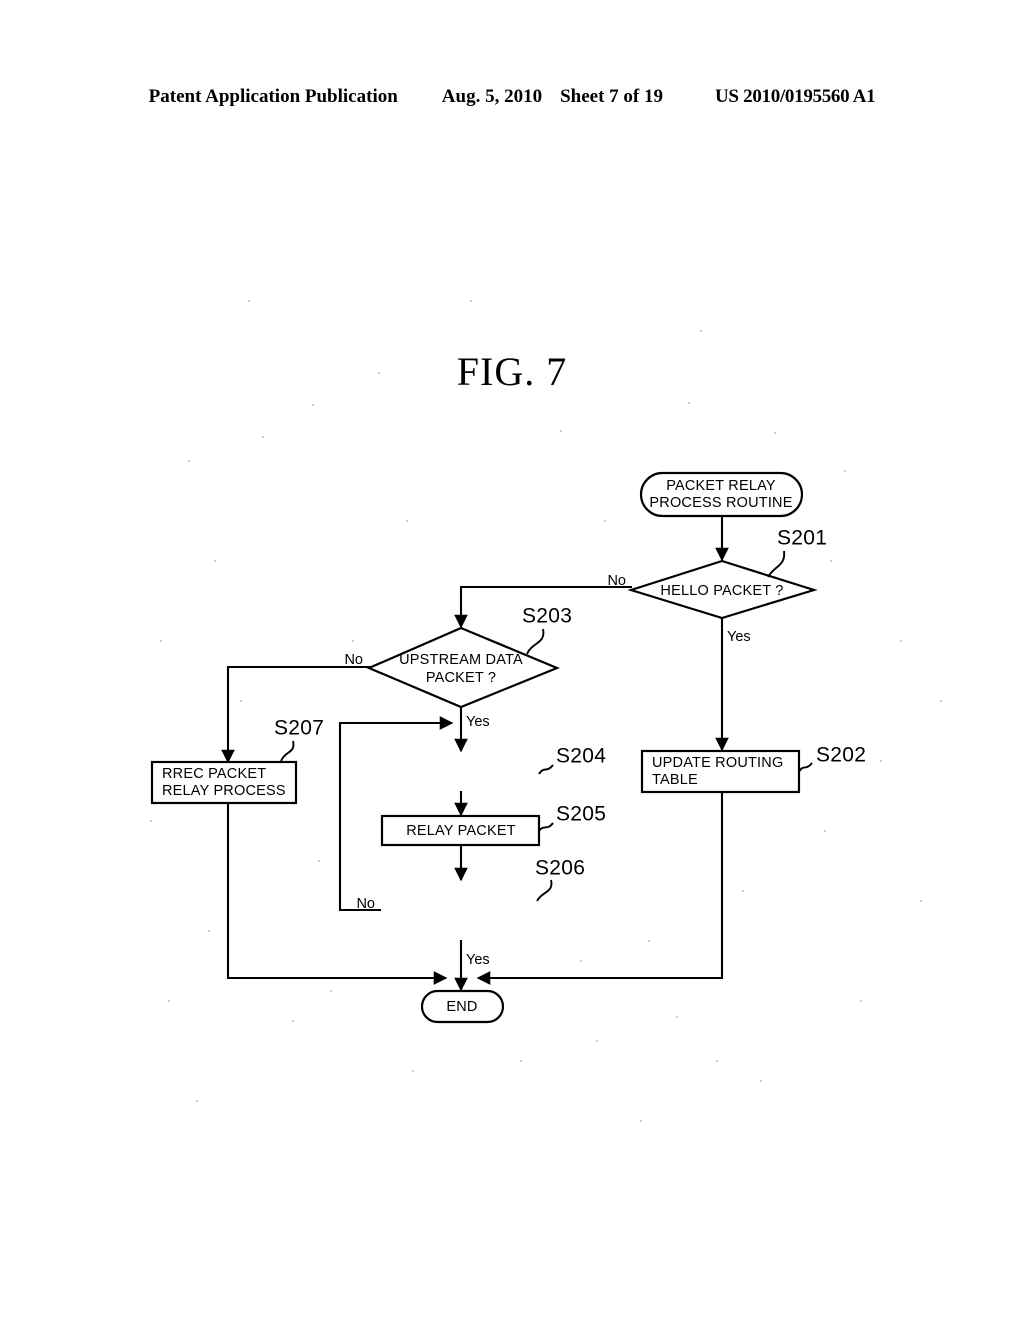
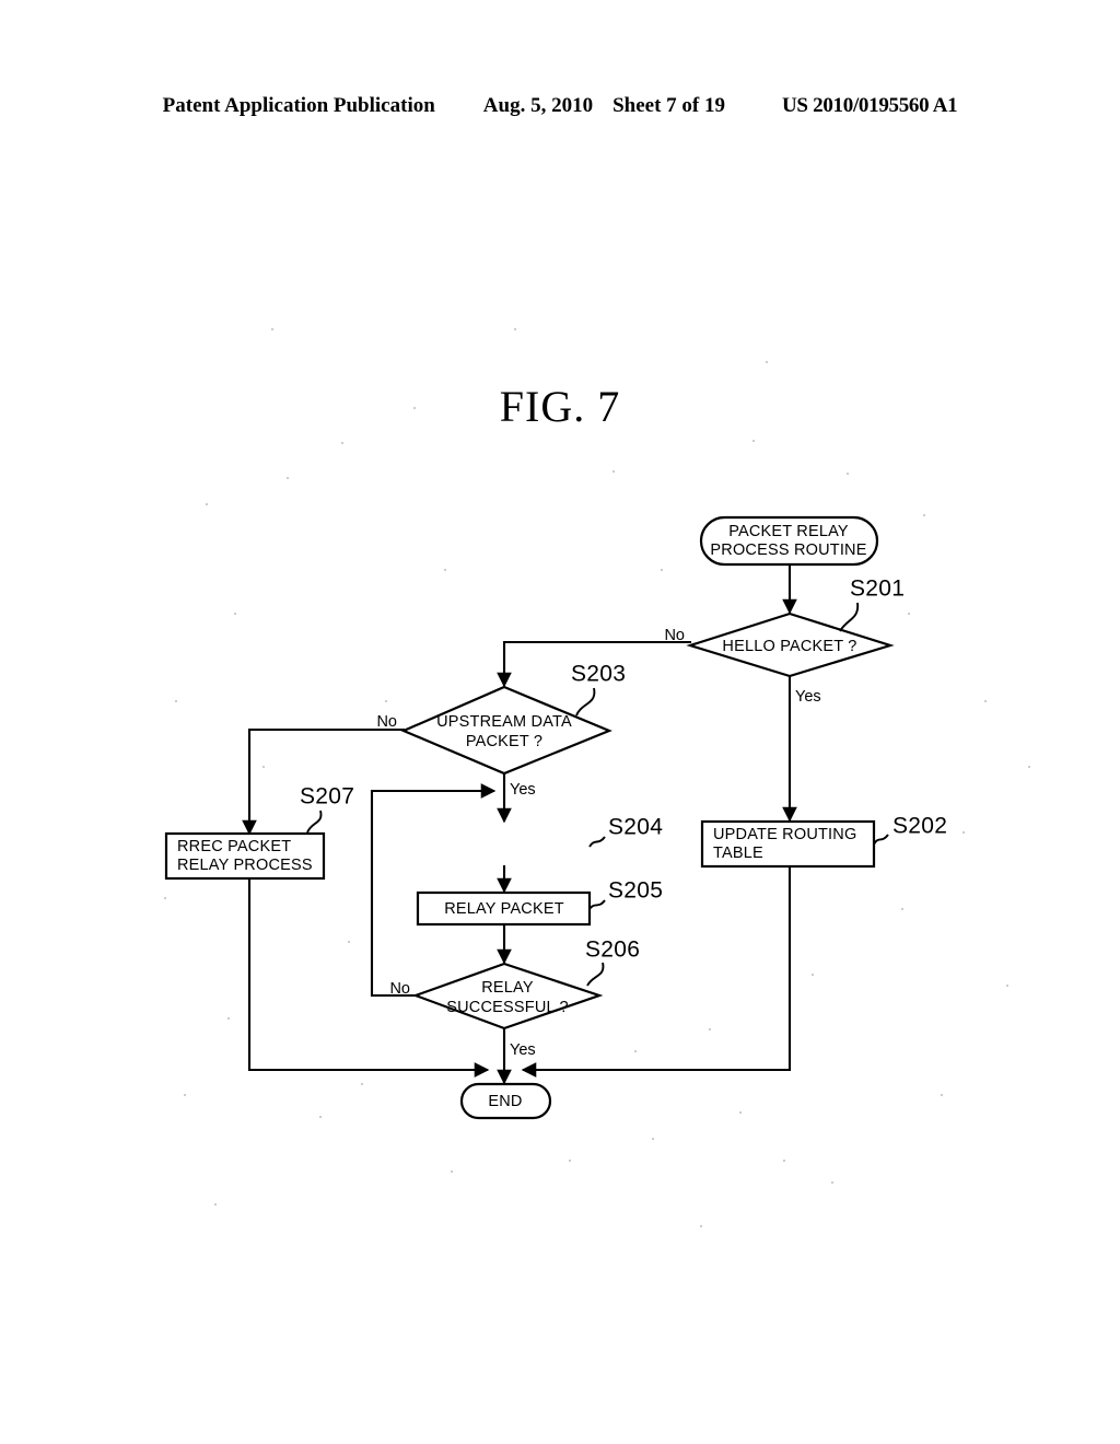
  Patent Application Publication
  Aug. 5, 2010
  Sheet 7 of 19
  US 2010/0195560 A1
  FIG. 7
  PACKET RELAY
  PROCESS ROUTINE
  HELLO PACKET ?
  UPDATE ROUTING
  TABLE
  UPSTREAM DATA
  PACKET ?
  RREC PACKET
  RELAY PROCESS
  RELAY PACKET
+ RELAY
+ SUCCESSFUL ?
  END
  No
  Yes
  No
  Yes
  No
  Yes
  S201
  S202
  S203
  S204
  S205
  S206
  S207
